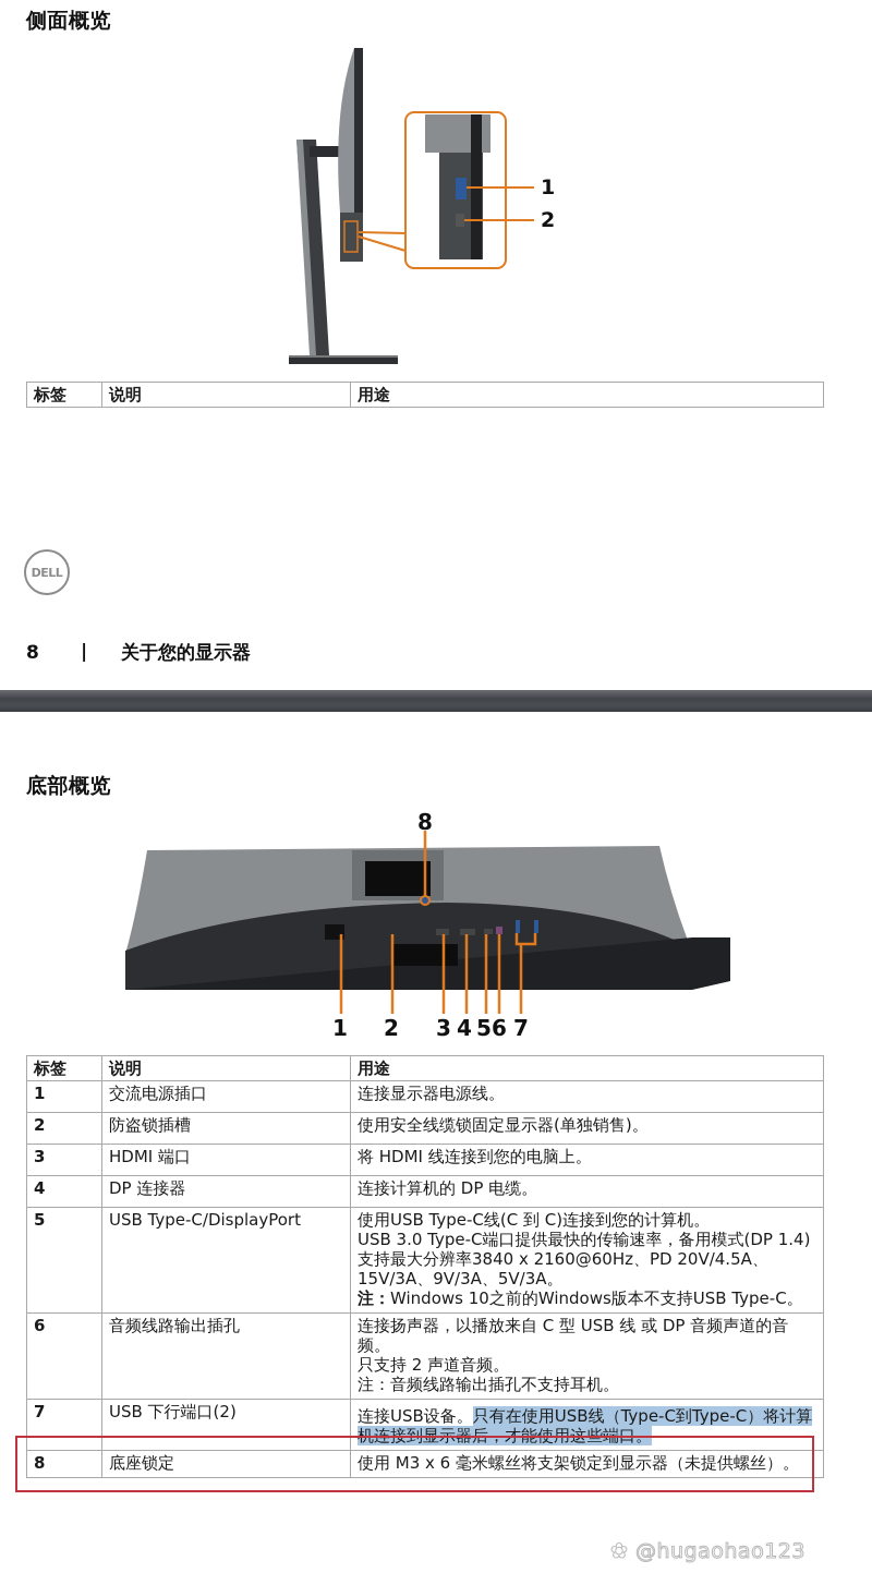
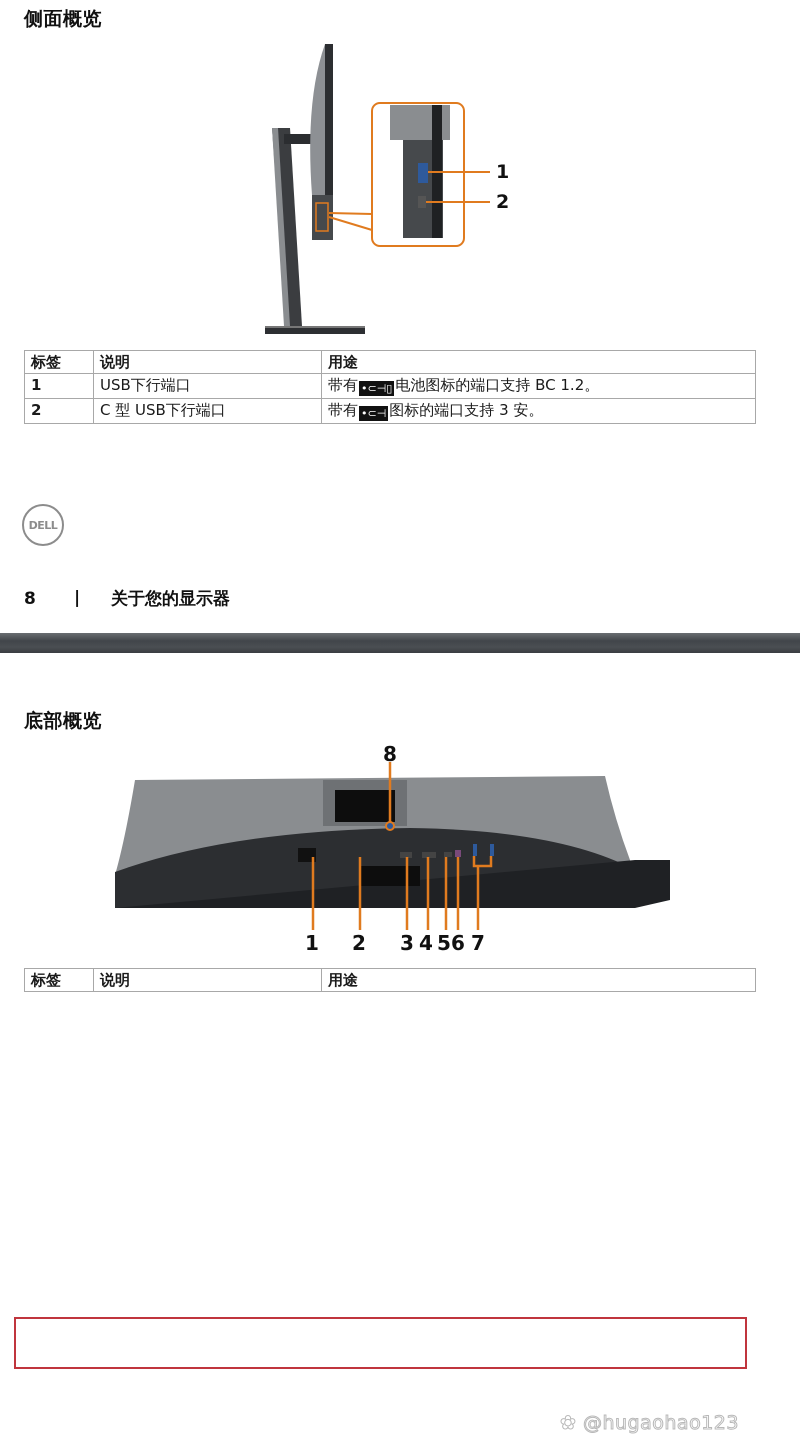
  侧面概览
  1
  2
  标签	说明	用途
+ 1	USB下行端口	带有 •⊂⊣▯ 电池图标的端口支持 BC 1.2。
+ 2	C 型 USB下行端口	带有 •⊂⊣ 图标的端口支持 3 安。
  DELL
  8
  |
  关于您的显示器
  底部概览
  8
  1
  2
  3
  4
  5
  6
  7
  标签	说明	用途
- 1	交流电源插口	连接显示器电源线。
- 2	防盗锁插槽	使用安全线缆锁固定显示器(单独销售)。
- 3	HDMI 端口	将 HDMI 线连接到您的电脑上。
- 4	DP 连接器	连接计算机的 DP 电缆。
- 5	USB Type-C/DisplayPort	使用USB Type-C线(C 到 C)连接到您的计算机。 USB 3.0 Type-C端口提供最快的传输速率，备用模式(DP 1.4)支持最大分辨率3840 x 2160@60Hz、PD 20V/4.5A、15V/3A、9V/3A、5V/3A。 注：Windows 10之前的Windows版本不支持USB Type-C。
- 6	音频线路输出插孔	连接扬声器，以播放来自 C 型 USB 线 或 DP 音频声道的音频。 只支持 2 声道音频。 注：音频线路输出插孔不支持耳机。
- 7	USB 下行端口(2)	连接USB设备。只有在使用USB线（Type-C到Type-C）将计算机连接到显示器后，才能使用这些端口。
- 8	底座锁定	使用 M3 x 6 毫米螺丝将支架锁定到显示器（未提供螺丝）。
  ✿ @hugaohao123
